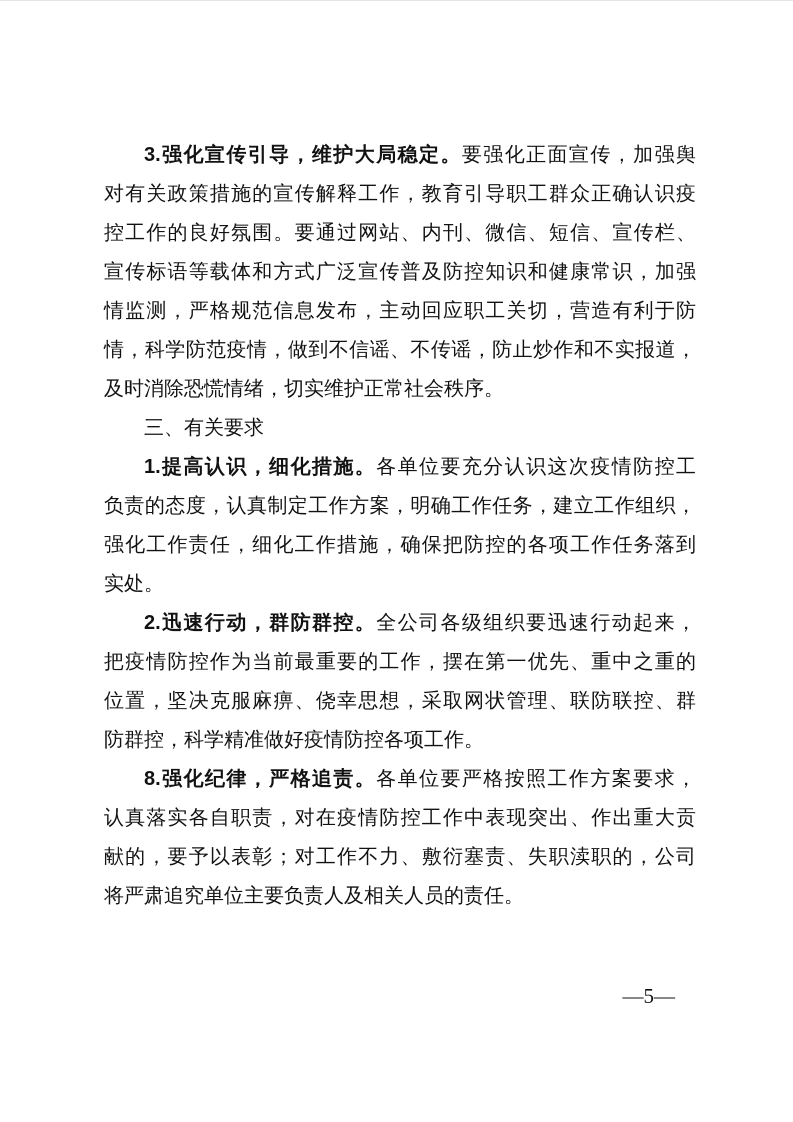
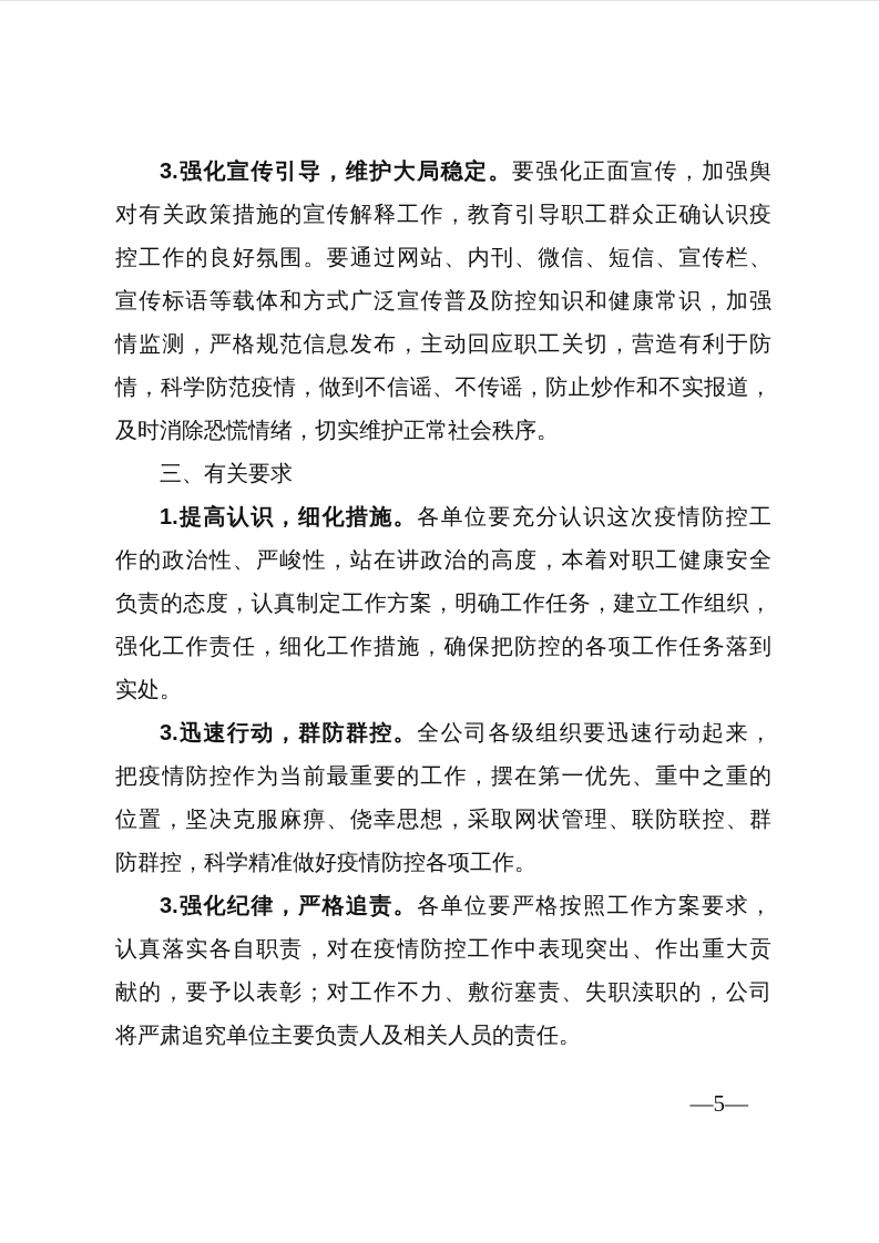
  3.强化宣传引导，维护大局稳定。要强化正面宣传，加强舆
  对有关政策措施的宣传解释工作，教育引导职工群众正确认识疫
  控工作的良好氛围。要通过网站、内刊、微信、短信、宣传栏、
  宣传标语等载体和方式广泛宣传普及防控知识和健康常识，加强
  情监测，严格规范信息发布，主动回应职工关切，营造有利于防
  情，科学防范疫情，做到不信谣、不传谣，防止炒作和不实报道，
  及时消除恐慌情绪，切实维护正常社会秩序。
  三、有关要求
  1.提高认识，细化措施。各单位要充分认识这次疫情防控工
+ 作的政治性、严峻性，站在讲政治的高度，本着对职工健康安全
  负责的态度，认真制定工作方案，明确工作任务，建立工作组织，
  强化工作责任，细化工作措施，确保把防控的各项工作任务落到
  实处。
- 2.迅速行动，群防群控。全公司各级组织要迅速行动起来，
+ 3.迅速行动，群防群控。全公司各级组织要迅速行动起来，
  把疫情防控作为当前最重要的工作，摆在第一优先、重中之重的
  位置，坚决克服麻痹、侥幸思想，采取网状管理、联防联控、群
  防群控，科学精准做好疫情防控各项工作。
- 8.强化纪律，严格追责。各单位要严格按照工作方案要求，
+ 3.强化纪律，严格追责。各单位要严格按照工作方案要求，
  认真落实各自职责，对在疫情防控工作中表现突出、作出重大贡
  献的，要予以表彰；对工作不力、敷衍塞责、失职渎职的，公司
  将严肃追究单位主要负责人及相关人员的责任。
  —5—
